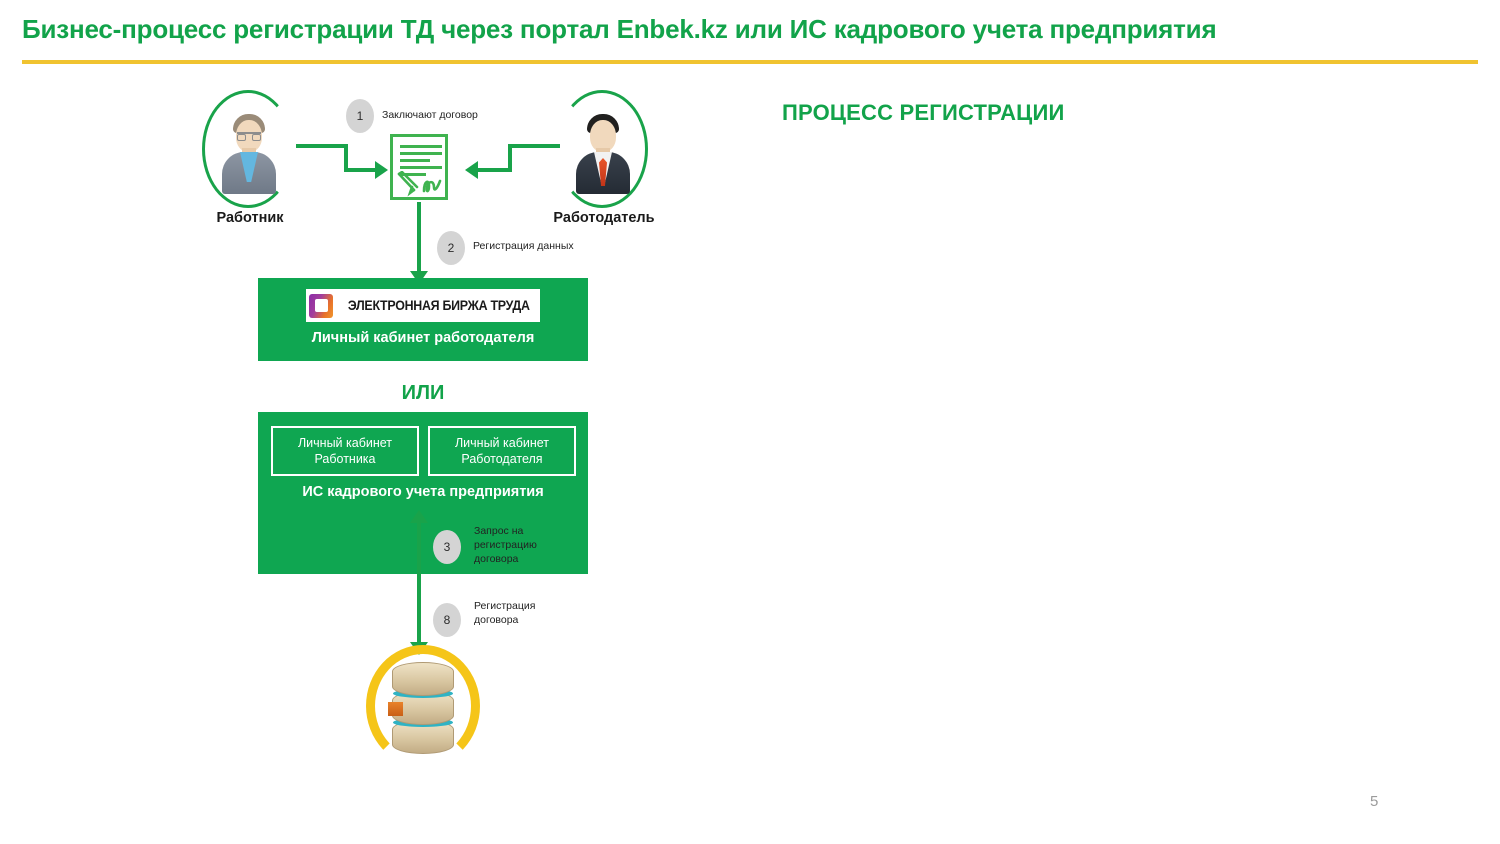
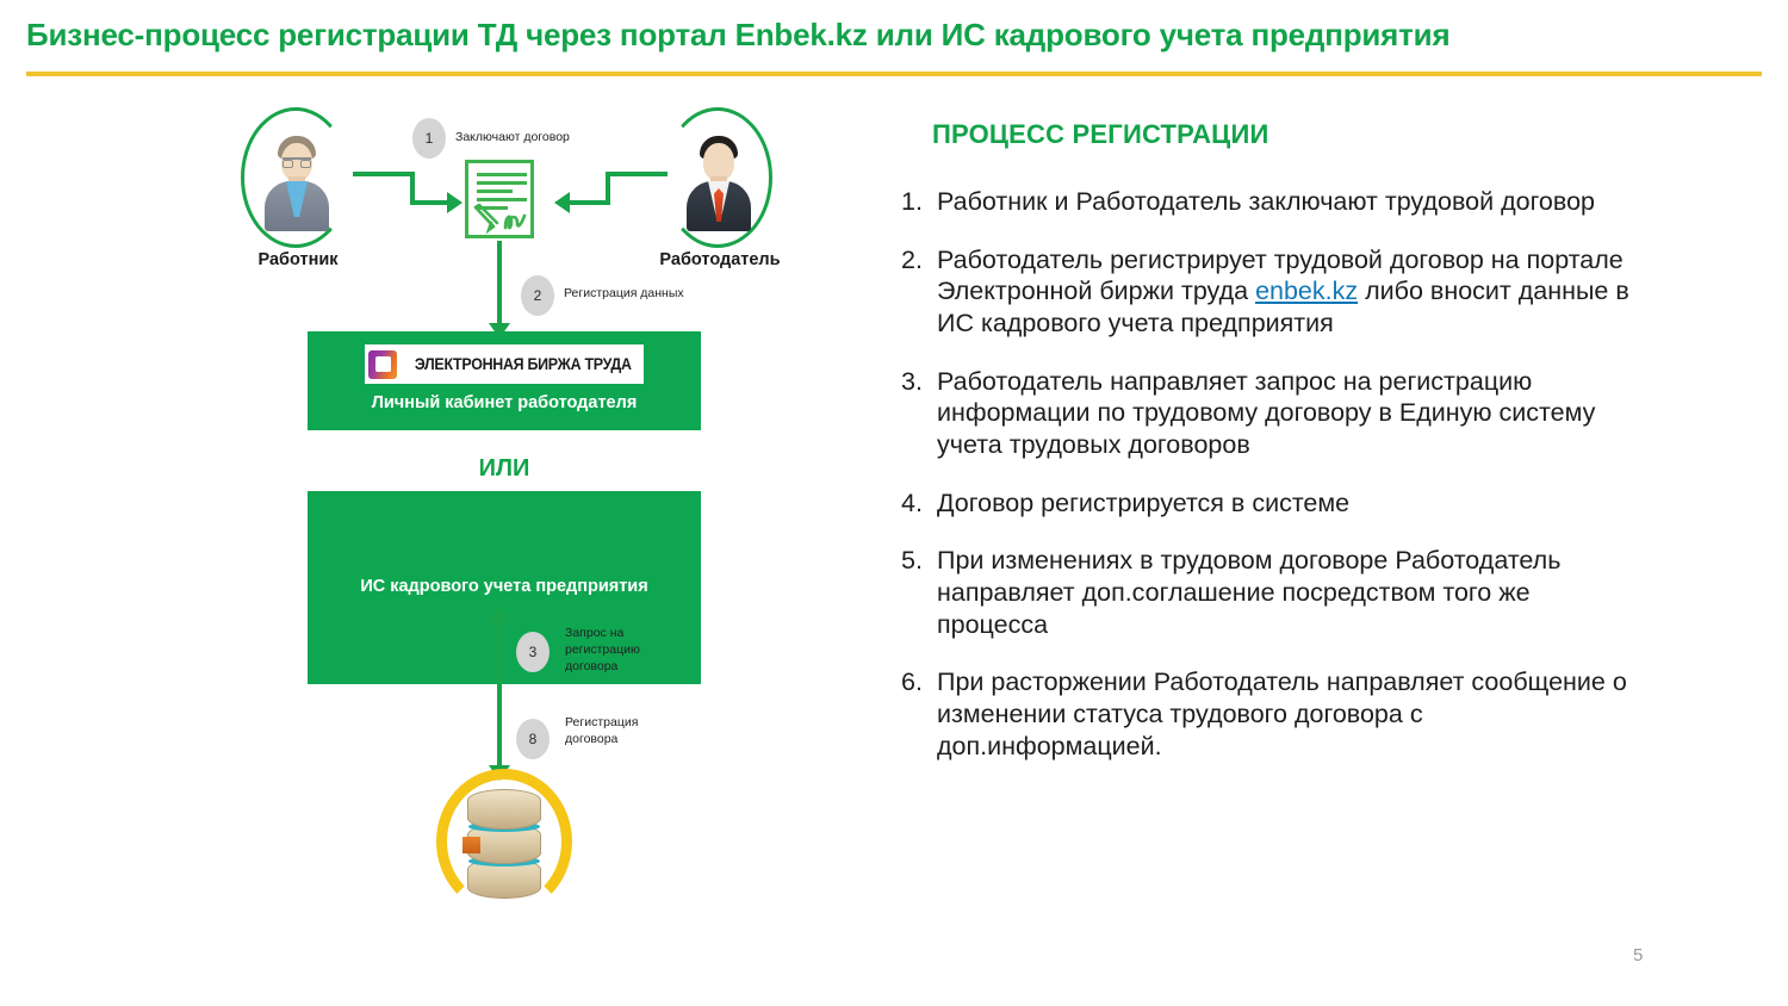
  Бизнес-процесс регистрации ТД через портал Enbek.kz или ИС кадрового учета предприятия
  Работник
  Работодатель
  1
  Заключают договор
  2
  Регистрация данных
  ЭЛЕКТРОННАЯ БИРЖА ТРУДА
  Личный кабинет работодателя
  ИЛИ
- Личный кабинет Работника
- Личный кабинет Работодателя
  ИС кадрового учета предприятия
  3
  Запрос на регистрацию договора
  8
  Регистрация договора
  ПРОЦЕСС РЕГИСТРАЦИИ
+ 1.
+ Работник и Работодатель заключают трудовой договор
+ 2.
+ Работодатель регистрирует трудовой договор на портале Электронной биржи труда enbek.kz либо вносит данные в ИС кадрового учета предприятия
+ 3.
+ Работодатель направляет запрос на регистрацию информации по трудовому договору в Единую систему учета трудовых договоров
+ 4.
+ Договор регистрируется в системе
+ 5.
+ При изменениях в трудовом договоре Работодатель направляет доп.соглашение посредством того же процесса
+ 6.
+ При расторжении Работодатель направляет сообщение о изменении статуса трудового договора с доп.информацией.
  5
